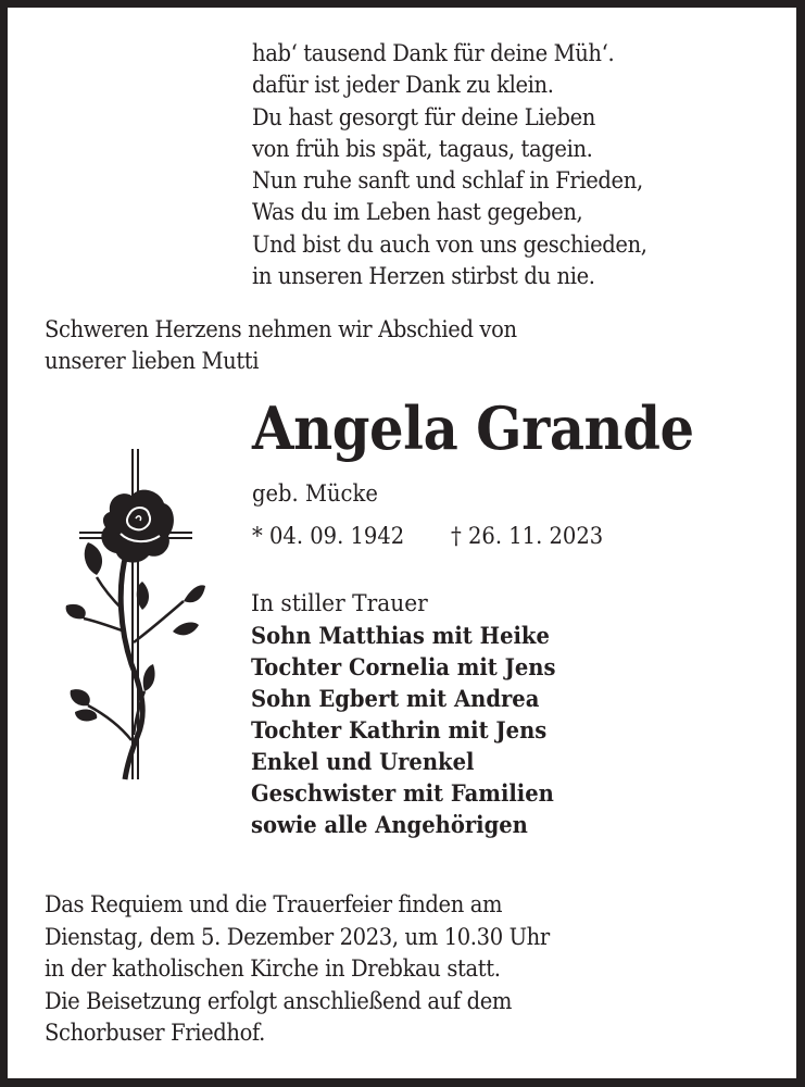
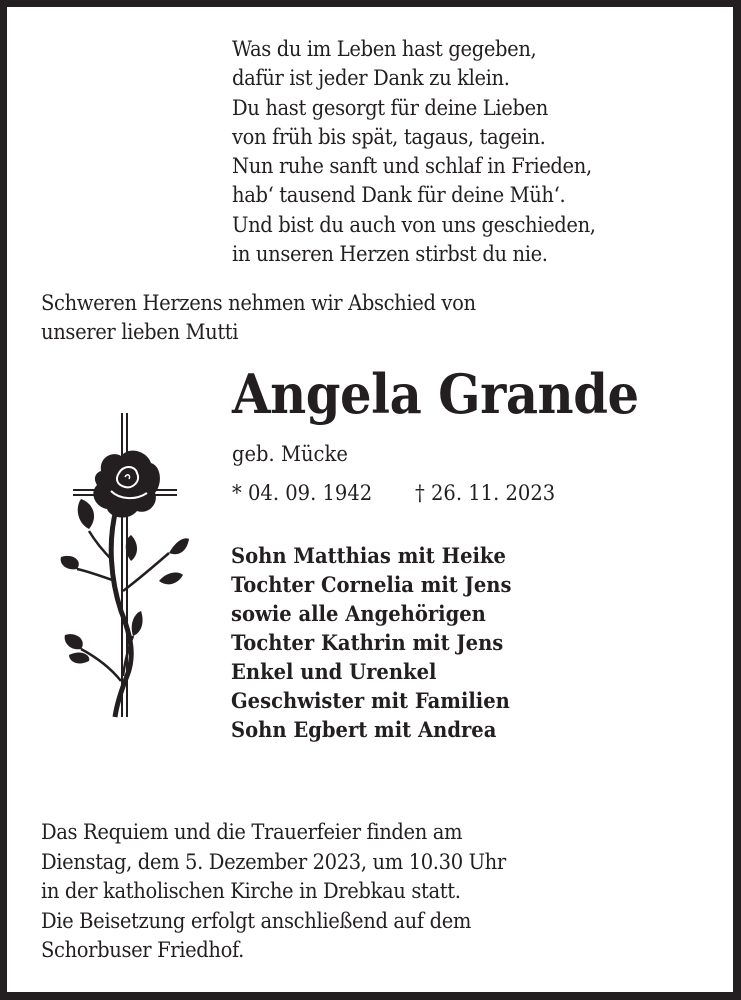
- hab‘ tausend Dank für deine Müh‘.
+ Was du im Leben hast gegeben,
  dafür ist jeder Dank zu klein.
  Du hast gesorgt für deine Lieben
  von früh bis spät, tagaus, tagein.
  Nun ruhe sanft und schlaf in Frieden,
- Was du im Leben hast gegeben,
+ hab‘ tausend Dank für deine Müh‘.
  Und bist du auch von uns geschieden,
  in unseren Herzen stirbst du nie.
  Schweren Herzens nehmen wir Abschied von
  unserer lieben Mutti
  Angela Grande
  geb. Mücke
  * 04. 09. 1942 † 26. 11. 2023
- In stiller Trauer
  Sohn Matthias mit Heike
  Tochter Cornelia mit Jens
- Sohn Egbert mit Andrea
+ sowie alle Angehörigen
  Tochter Kathrin mit Jens
  Enkel und Urenkel
  Geschwister mit Familien
- sowie alle Angehörigen
+ Sohn Egbert mit Andrea
  Das Requiem und die Trauerfeier finden am
  Dienstag, dem 5. Dezember 2023, um 10.30 Uhr
  in der katholischen Kirche in Drebkau statt.
  Die Beisetzung erfolgt anschließend auf dem
  Schorbuser Friedhof.
